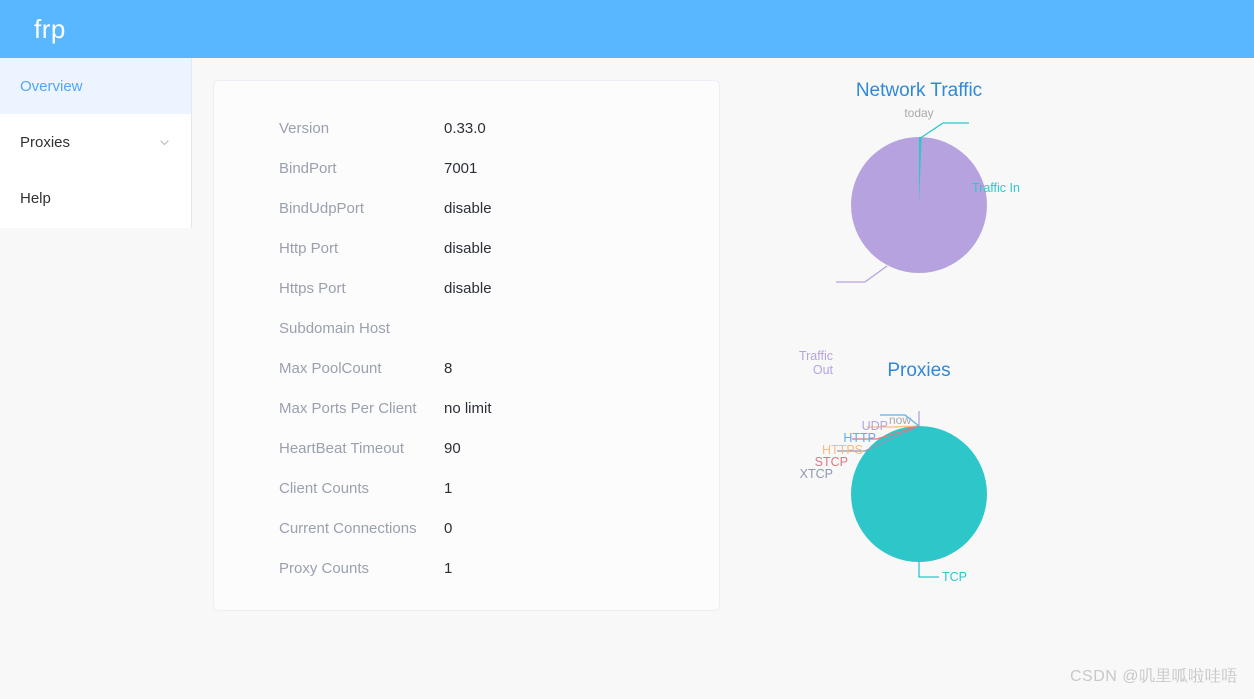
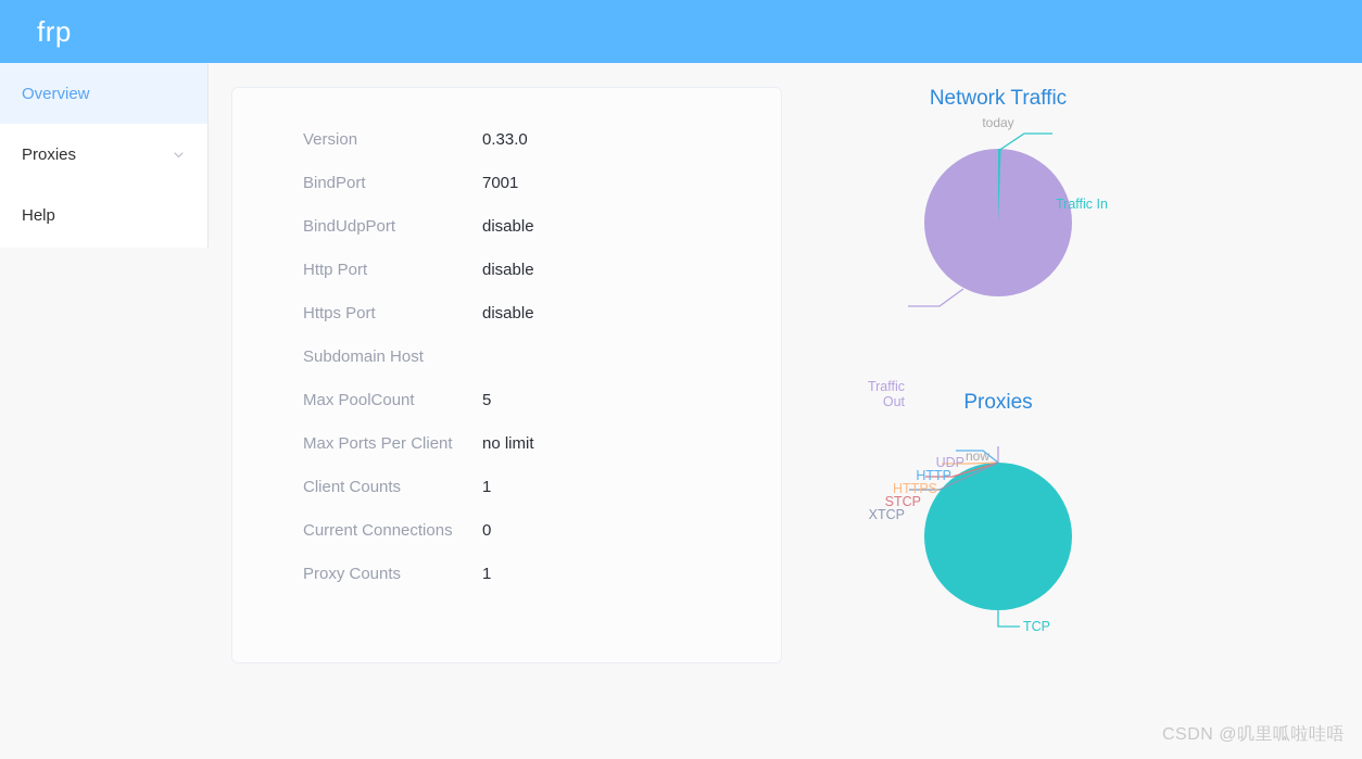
  frp
  Overview
  Proxies
  Help
  Version
  0.33.0
  BindPort
  7001
  BindUdpPort
  disable
  Http Port
  disable
  Https Port
  disable
  Subdomain Host
  Max PoolCount
- 8
+ 5
  Max Ports Per Client
  no limit
- HeartBeat Timeout
- 90
  Client Counts
  1
  Current Connections
  0
  Proxy Counts
  1
  Network Traffic
  today
  Traffic In
  Traffic Out
  Proxies
  now
  UDP
  HTTP
  HTTPS
  STCP
  XTCP
  TCP
  CSDN @叽里呱啦哇唔
